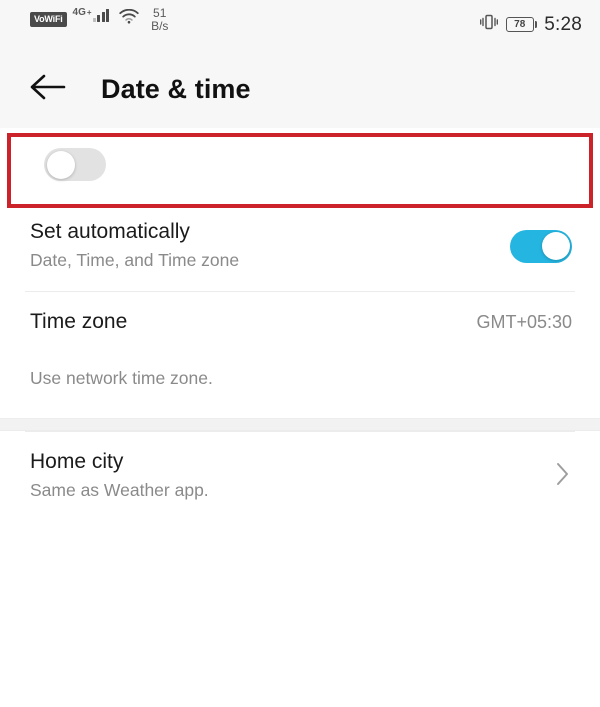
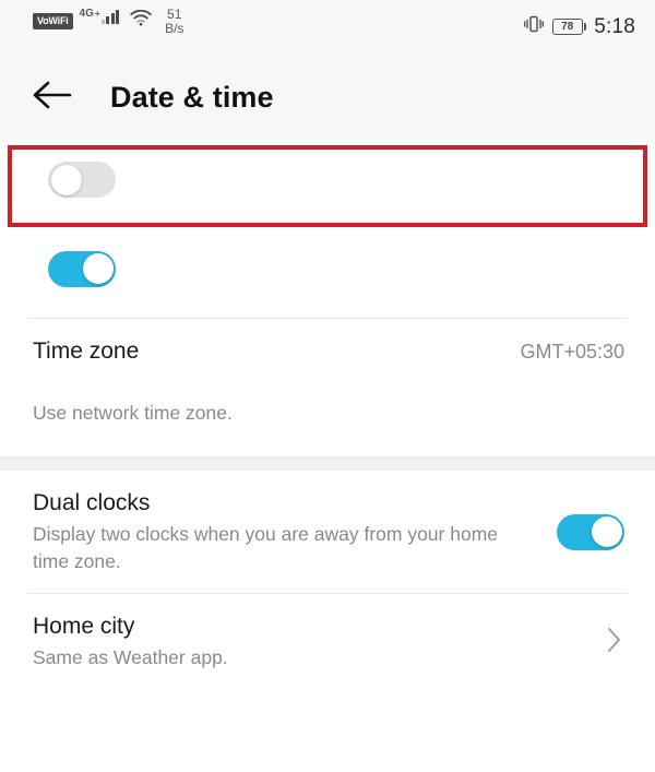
  VoWiFi
  4G
  +
  51
  B/s
  78
- 5:28
+ 5:18
  Date & time
- Set automatically
- Date, Time, and Time zone
  Time zone
  GMT+05:30
  Use network time zone.
+ Dual clocks
+ Display two clocks when you are away from your home time zone.
  Home city
  Same as Weather app.
